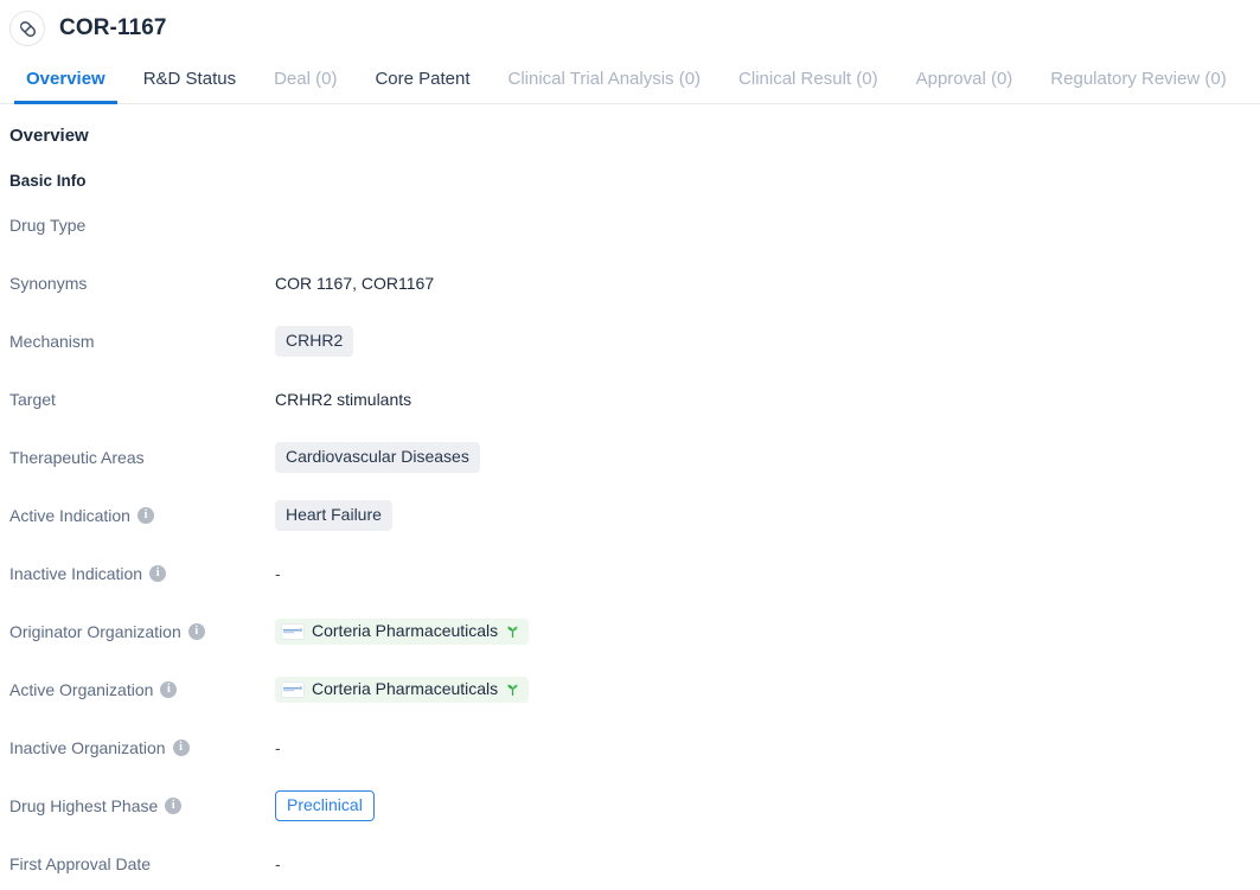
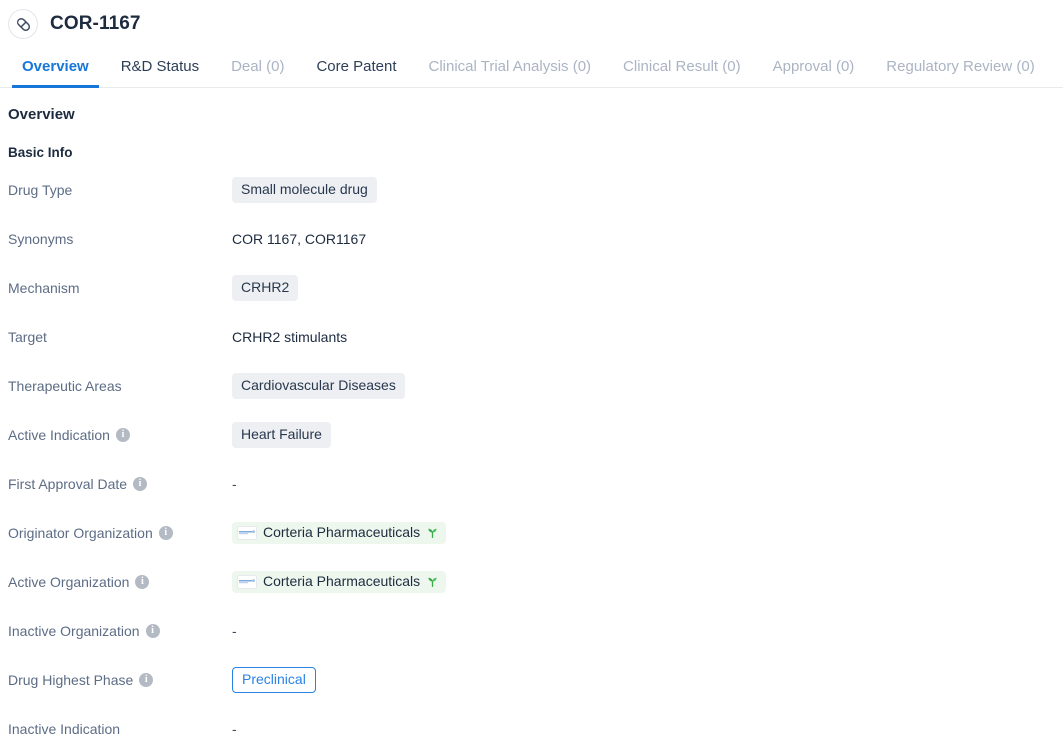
  COR-1167
  Overview
  R&D Status
  Deal (0)
  Core Patent
  Clinical Trial Analysis (0)
  Clinical Result (0)
  Approval (0)
  Regulatory Review (0)
  Overview
  Basic Info
  Drug Type
+ Small molecule drug
  Synonyms
  COR 1167, COR1167
  Mechanism
  CRHR2
  Target
  CRHR2 stimulants
  Therapeutic Areas
  Cardiovascular Diseases
  Active Indication
  i
  Heart Failure
- Inactive Indication
+ First Approval Date
  i
  -
  Originator Organization
  i
  Corteria Pharmaceuticals
  Active Organization
  i
  Corteria Pharmaceuticals
  Inactive Organization
  i
  -
  Drug Highest Phase
  i
  Preclinical
- First Approval Date
+ Inactive Indication
  -
